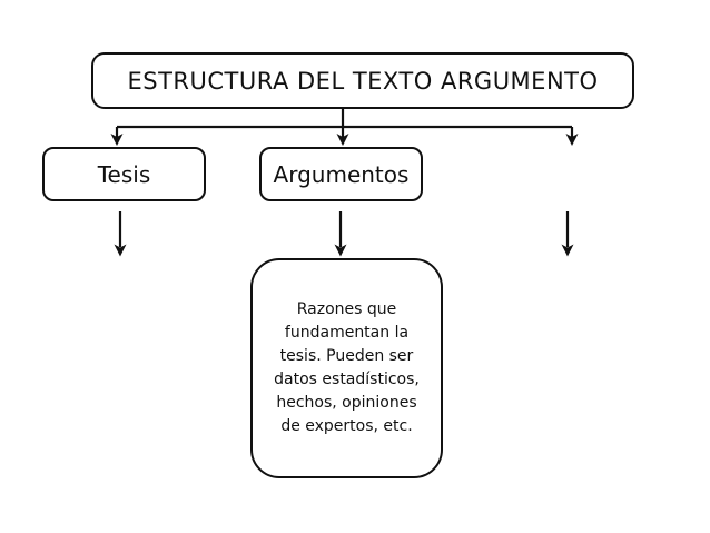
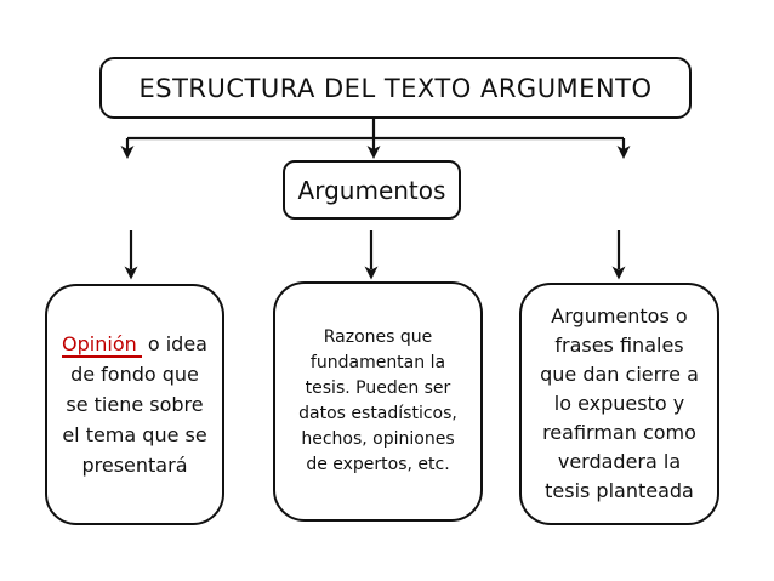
  ESTRUCTURA DEL TEXTO ARGUMENTO
- Tesis
  Argumentos
+ Opinión o idea
+ de fondo que
+ se tiene sobre
+ el tema que se
+ presentará
  Razones que
  fundamentan la
  tesis. Pueden ser
  datos estadísticos,
  hechos, opiniones
  de expertos, etc.
+ Argumentos o
+ frases finales
+ que dan cierre a
+ lo expuesto y
+ reafirman como
+ verdadera la
+ tesis planteada
